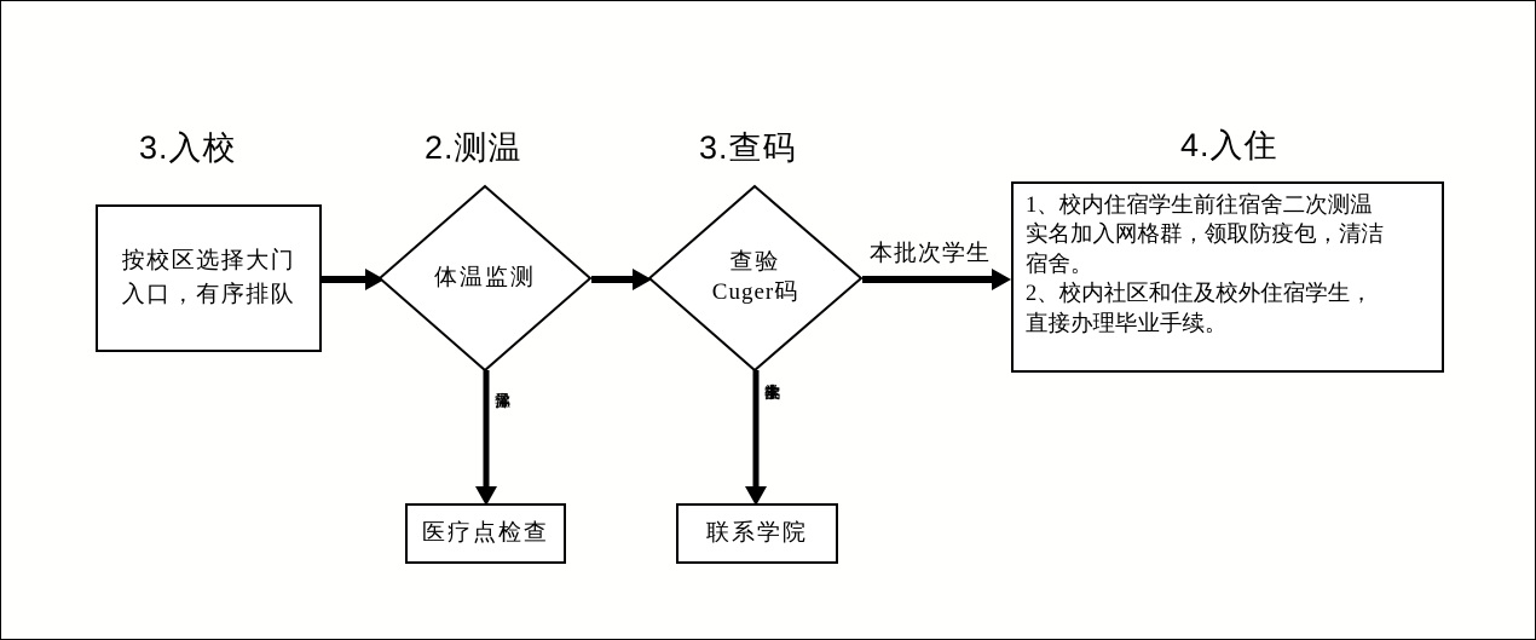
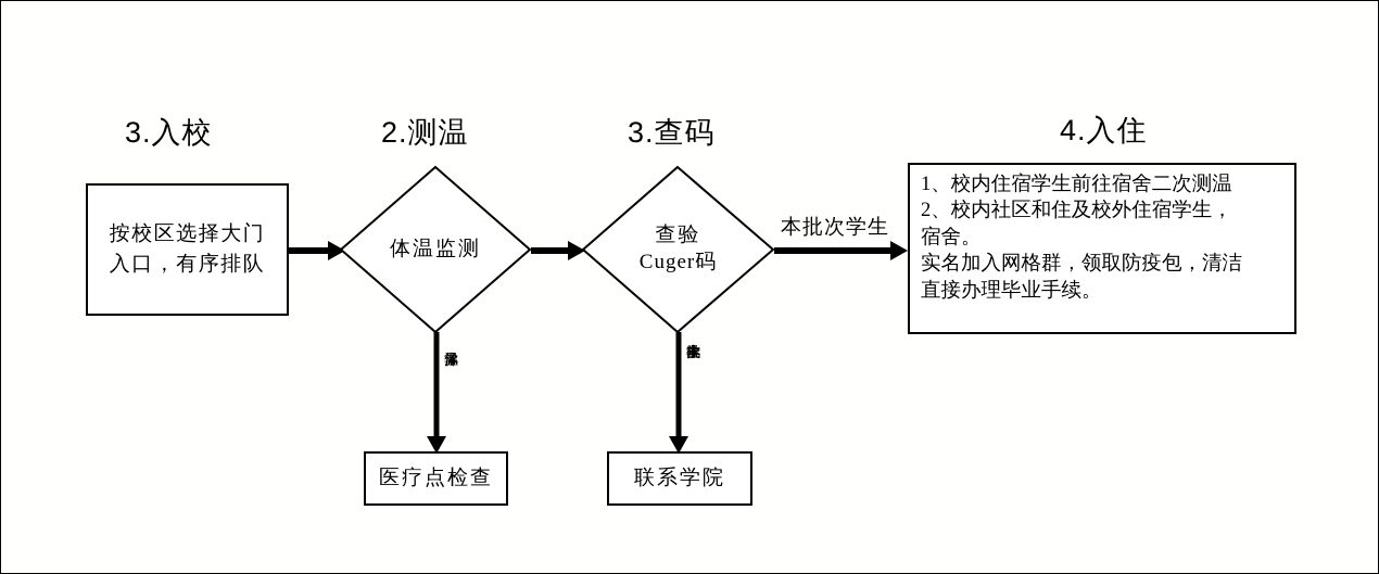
  3.入校
  2.测温
  3.查码
  4.入住
  按校区选择大门
  入口，有序排队
  体温监测
  查验
  Cuger码
  本批次学生
  1、校内住宿学生前往宿舍二次测温
- 实名加入网格群，领取防疫包，清洁
+ 2、校内社区和住及校外住宿学生，
  宿舍。
- 2、校内社区和住及校外住宿学生，
+ 实名加入网格群，领取防疫包，清洁
  直接办理毕业手续。
  医疗点检查
  联系学院
